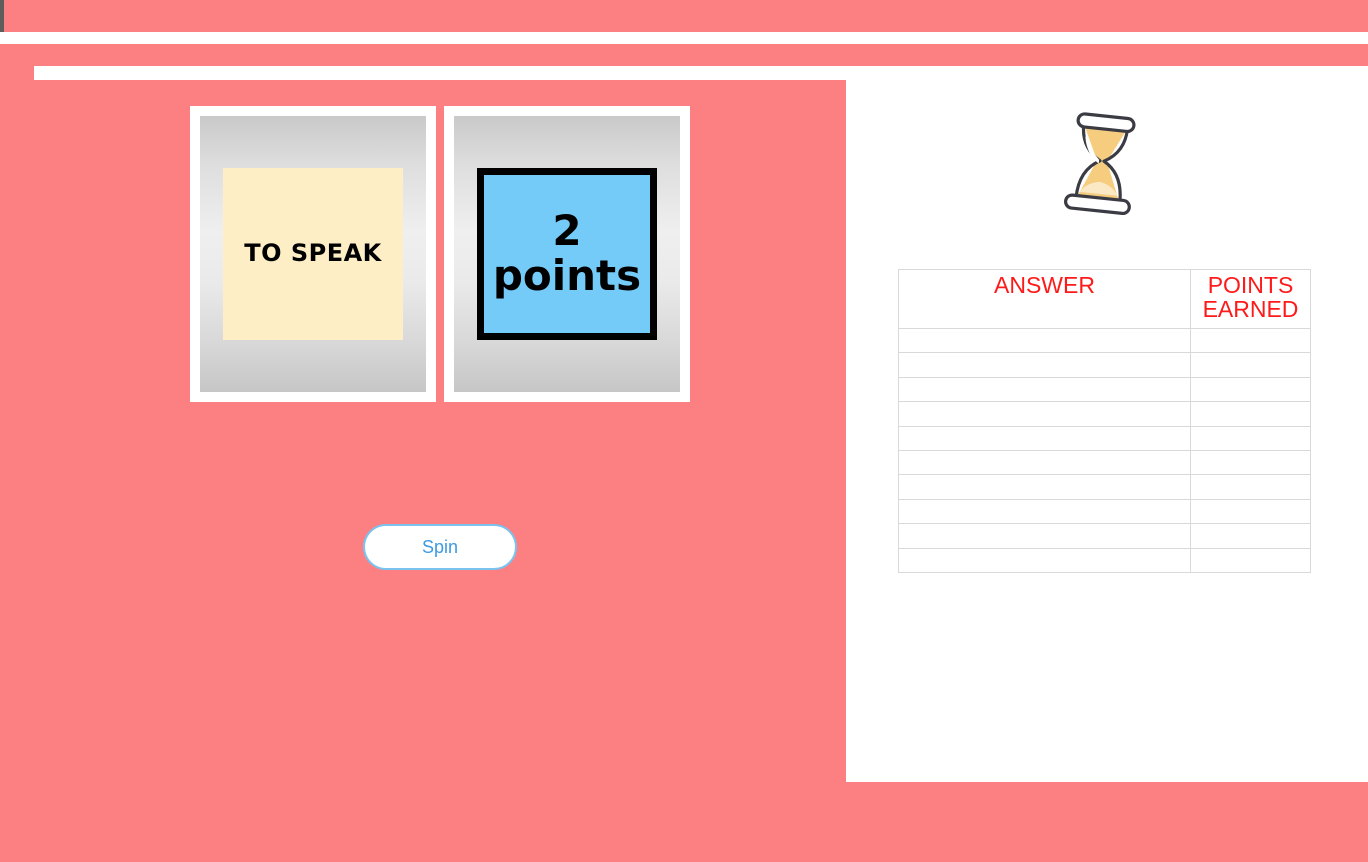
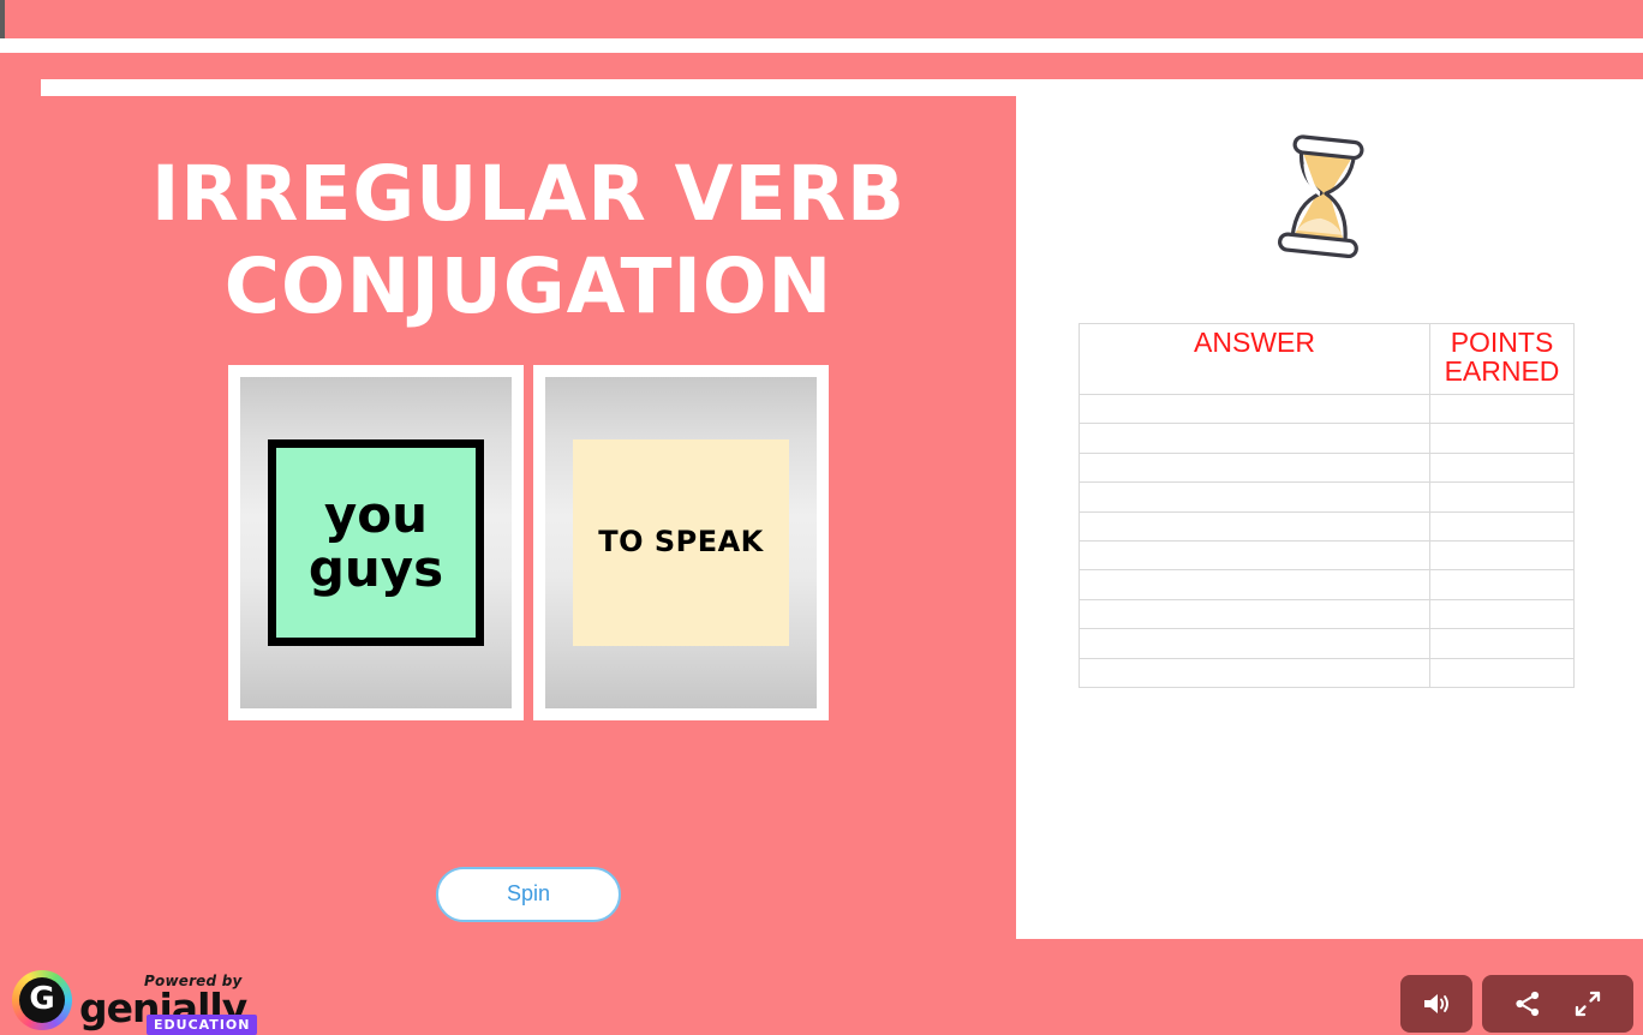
+ IRREGULAR VERB CONJUGATION
+ you guys
  TO SPEAK
- 2 points
  Spin
  ANSWER	POINTS EARNED
+ G
+ Powered by
+ genially
+ EDUCATION
